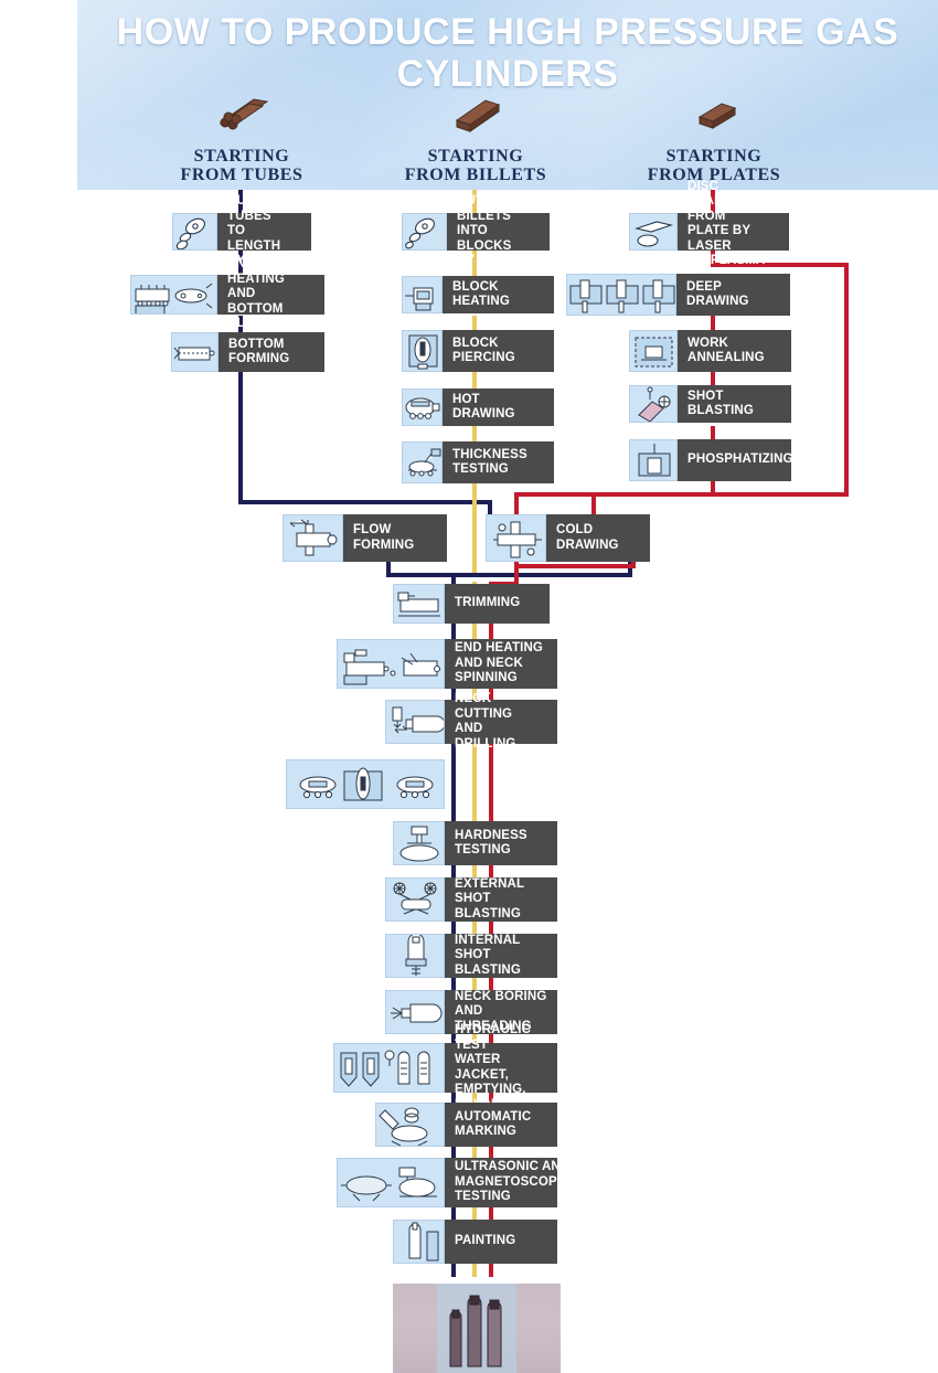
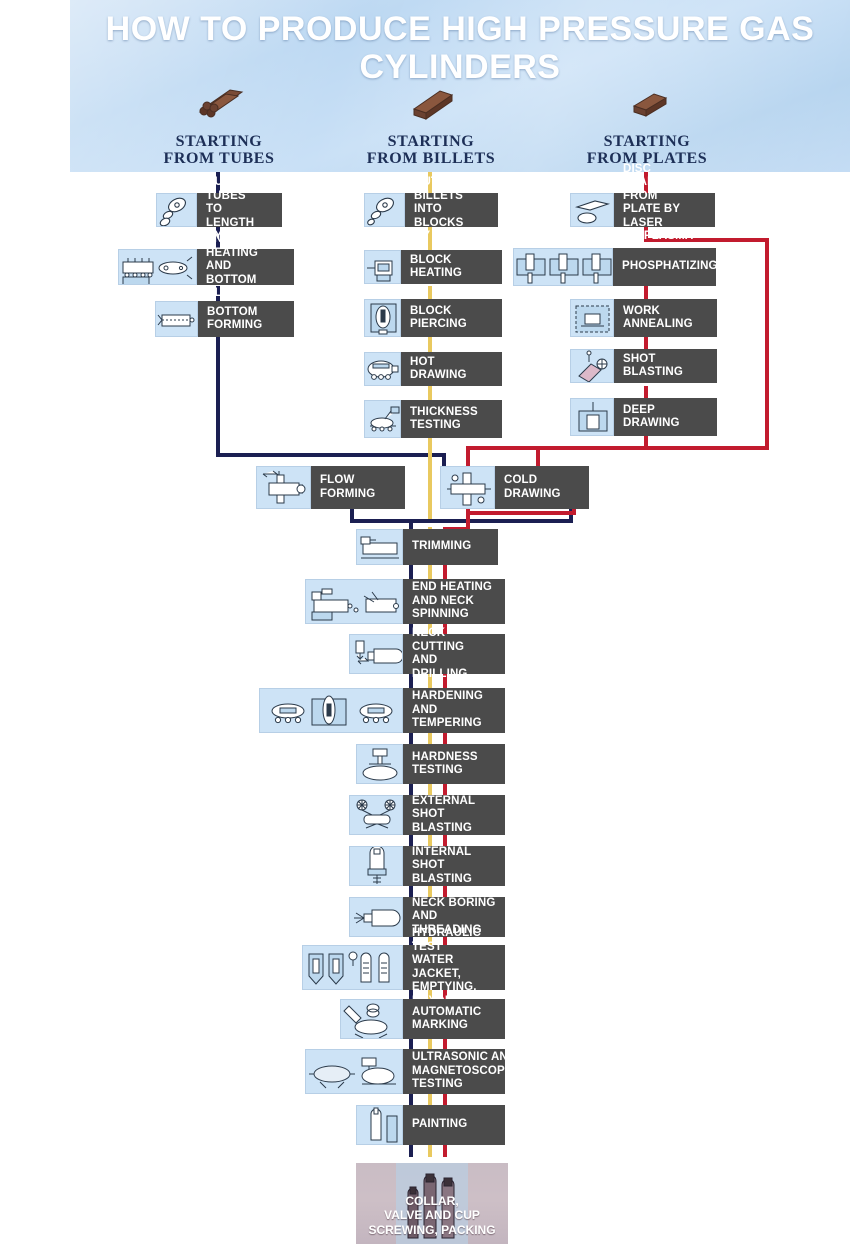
  HOW TO PRODUCE HIGH PRESSURE GAS CYLINDERS
  STARTING
  FROM TUBES
  STARTING
  FROM BILLETS
  STARTING
  FROM PLATES
  CUT OF TUBES
  TO LENGTH
  END HEATING
  AND BOTTOM
  CLOSING
  BOTTOM
  FORMING
  CUT OF BILLETS
  INTO BLOCKS
  BY SAW
  BLOCK HEATING
  BLOCK
  PIERCING
  HOT DRAWING
  THICKNESS
  TESTING
  DISC BLANKED FROM
  PLATE BY LASER
  OR PLASMA
- DEEP DRAWING
+ PHOSPHATIZING
  WORK
  ANNEALING
  SHOT BLASTING
- PHOSPHATIZING
+ DEEP DRAWING
  FLOW FORMING
  COLD DRAWING
  TRIMMING
  END HEATING
  AND NECK
  SPINNING
  NECK CUTTING
  AND DRILLING
+ HARDENING
+ AND TEMPERING
  HARDNESS
  TESTING
  EXTERNAL SHOT
  BLASTING
  INTERNAL SHOT
  BLASTING
  NECK BORING
  AND THREADING
  HYDRAULIC TEST
  WATER JACKET,
  AUTOMATIC
  MARKING
  ULTRASONIC AND
  MAGNETOSCOPIC
  TESTING
  PAINTING
+ COLLAR,
+ VALVE AND CUP
+ SCREWING, PACKING
